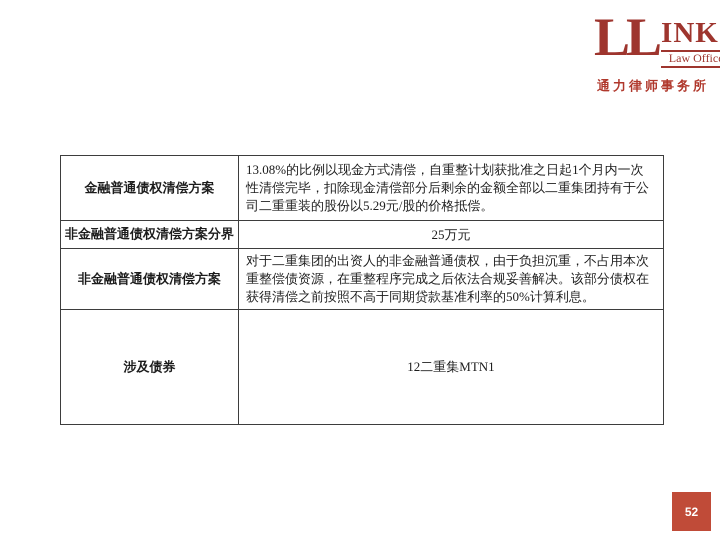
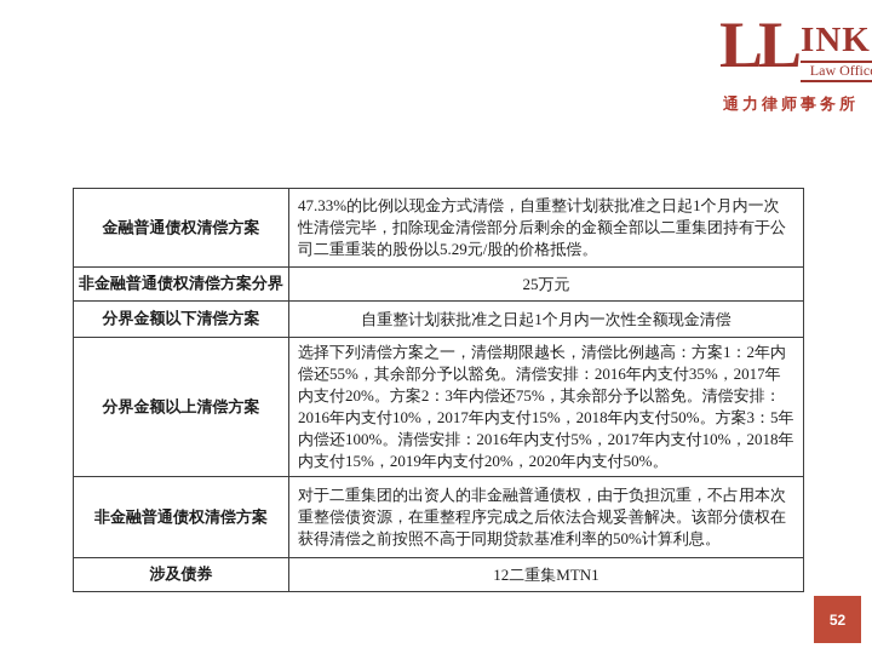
  LL
  INK
  Law Offic
  通力律师事务所
- 金融普通债权清偿方案	13.08%的比例以现金方式清偿，自重整计划获批准之日起1个月内一次性清偿完毕，扣除现金清偿部分后剩余的金额全部以二重集团持有于公司二重重装的股份以5.29元/股的价格抵偿。
+ 金融普通债权清偿方案	47.33%的比例以现金方式清偿，自重整计划获批准之日起1个月内一次性清偿完毕，扣除现金清偿部分后剩余的金额全部以二重集团持有于公司二重重装的股份以5.29元/股的价格抵偿。
  非金融普通债权清偿方案分界	25万元
+ 分界金额以下清偿方案	自重整计划获批准之日起1个月内一次性全额现金清偿
+ 分界金额以上清偿方案	选择下列清偿方案之一，清偿期限越长，清偿比例越高：方案1：2年内偿还55%，其余部分予以豁免。清偿安排：2016年内支付35%，2017年内支付20%。方案2：3年内偿还75%，其余部分予以豁免。清偿安排：2016年内支付10%，2017年内支付15%，2018年内支付50%。方案3：5年内偿还100%。清偿安排：2016年内支付5%，2017年内支付10%，2018年内支付15%，2019年内支付20%，2020年内支付50%。
  非金融普通债权清偿方案	对于二重集团的出资人的非金融普通债权，由于负担沉重，不占用本次重整偿债资源，在重整程序完成之后依法合规妥善解决。该部分债权在获得清偿之前按照不高于同期贷款基准利率的50%计算利息。
  涉及债券	12二重集MTN1
  52
